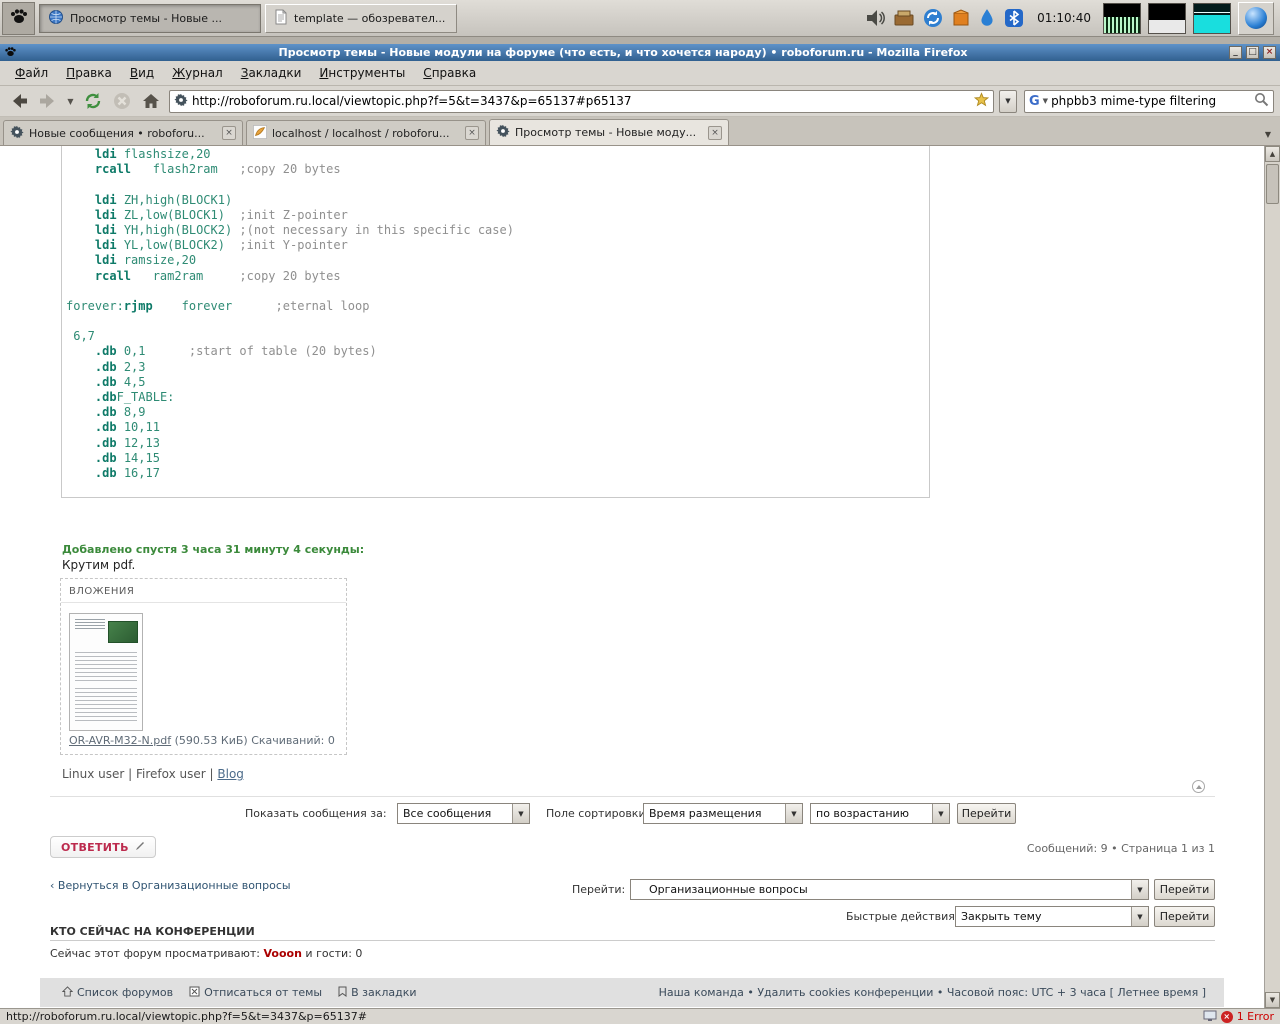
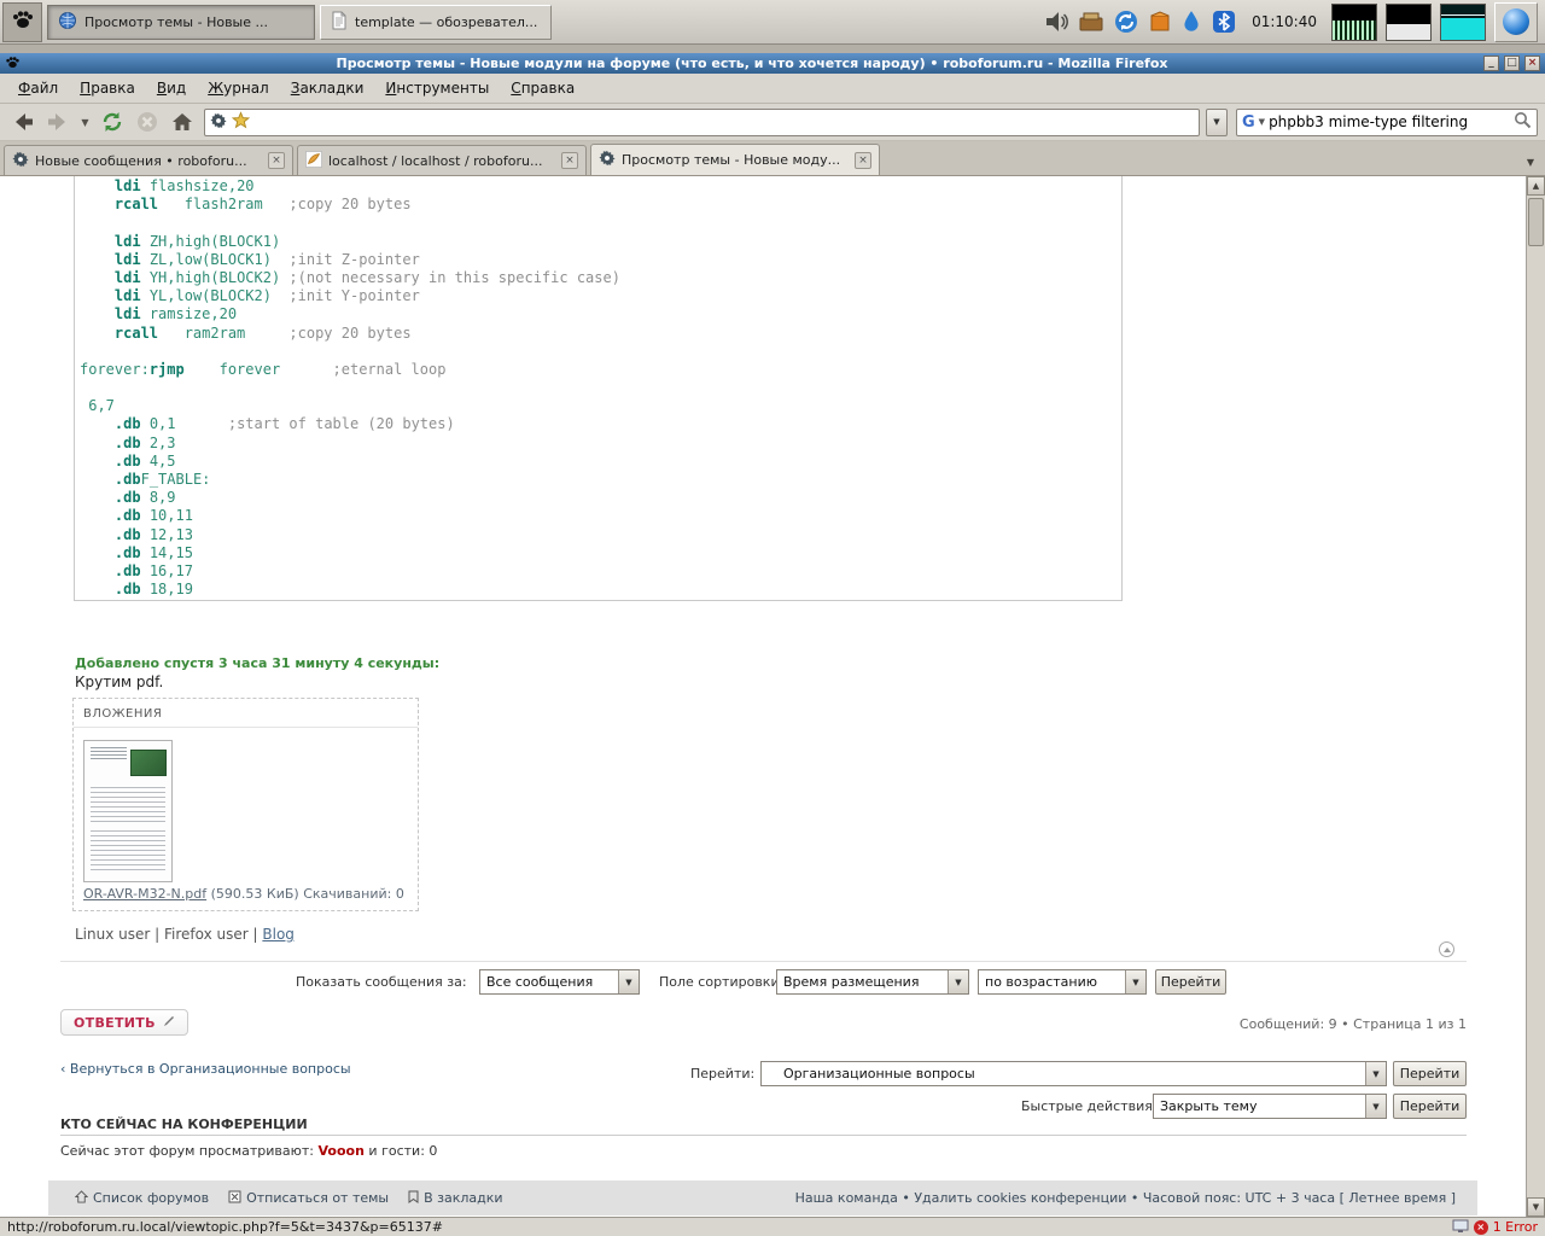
  Просмотр темы - Новые ...
  template — обозревател...
  01:10:40
  Просмотр темы - Новые модули на форуме (что есть, и что хочется народу) • roboforum.ru - Mozilla Firefox
  _
  □
  ×
  Файл
  Правка
  Вид
  Журнал
  Закладки
  Инструменты
  Справка
  ▼
- http://roboforum.ru.local/viewtopic.php?f=5&t=3437&p=65137#p65137
  ▼
  G
  ▼
  phpbb3 mime-type filtering
  Новые сообщения • roboforu...
  ×
  localhost / localhost / roboforu...
  ×
  Просмотр темы - Новые моду...
  ×
  ▼
  ldi flashsize,20
  rcall flash2ram ;copy 20 bytes
  ldi ZH,high(BLOCK1)
  ldi ZL,low(BLOCK1) ;init Z-pointer
  ldi YH,high(BLOCK2) ;(not necessary in this specific case)
  ldi YL,low(BLOCK2) ;init Y-pointer
  ldi ramsize,20
  rcall ram2ram ;copy 20 bytes
  forever:rjmp forever ;eternal loop
  6,7
  .db 0,1 ;start of table (20 bytes)
  .db 2,3
  .db 4,5
  .dbF_TABLE:
  .db 8,9
  .db 10,11
  .db 12,13
  .db 14,15
  .db 16,17
+ .db 18,19
  Добавлено спустя 3 часа 31 минуту 4 секунды:
  Крутим pdf.
  ВЛОЖЕНИЯ
  OR-AVR-M32-N.pdf (590.53 КиБ) Скачиваний: 0
  Linux user | Firefox user | Blog
  Показать сообщения за:
  Все сообщения
  ▼
  Поле сортировк
  Время размещения
  ▼
  по возрастанию
  ▼
  Перейти
  ОТВЕТИТЬ
  Сообщений: 9 • Страница 1 из 1
  ‹ Вернуться в Организационные вопросы
  Перейти:
  Организационные вопросы
  ▼
  Перейти
  Быстрые действия
  Закрыть тему
  ▼
  Перейти
  КТО СЕЙЧАС НА КОНФЕРЕНЦИИ
  Сейчас этот форум просматривают: Vooon и гости: 0
  Список форумов
  Отписаться от темы
  В закладки
  Наша команда • Удалить cookies конференции • Часовой пояс: UTC + 3 часа [ Летнее время ]
  ▲
  ▼
  http://roboforum.ru.local/viewtopic.php?f=5&t=3437&p=65137#
  ×
  1 Error
